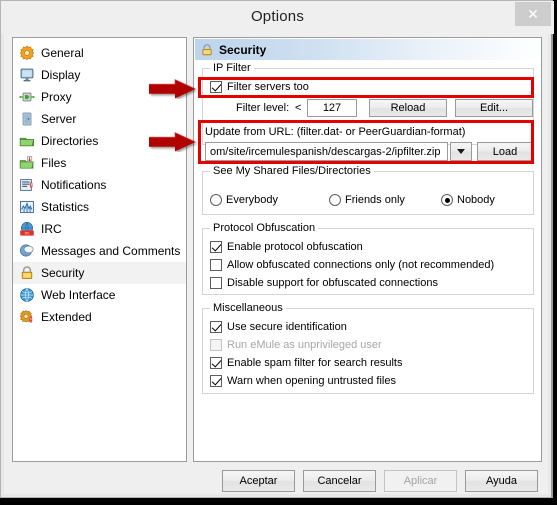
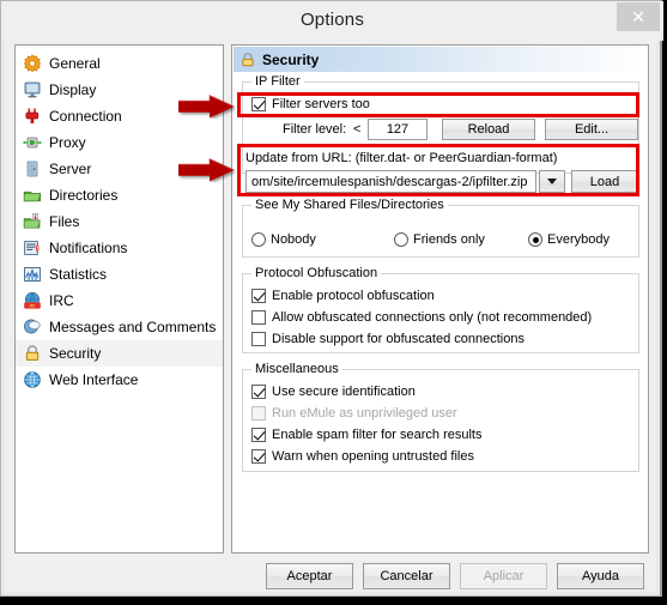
  Options
  ✕
  General
  Display
+ Connection
  Proxy
  Server
  Directories
  Files
  Notifications
  Statistics
  IRC
  Messages and Comments
  Security
  Web Interface
- Extended
  Security
  IP Filter
  Filter servers too
  Filter level:
  <
  127
  Reload
  Edit...
  Update from URL: (filter.dat- or PeerGuardian-format)
  om/site/ircemulespanish/descargas-2/ipfilter.zip
  Load
  See My Shared Files/Directories
- Everybody
+ Nobody
  Friends only
- Nobody
+ Everybody
  Protocol Obfuscation
  Enable protocol obfuscation
  Allow obfuscated connections only (not recommended)
  Disable support for obfuscated connections
  Miscellaneous
  Use secure identification
  Run eMule as unprivileged user
  Enable spam filter for search results
  Warn when opening untrusted files
  Aceptar
  Cancelar
  Aplicar
  Ayuda
